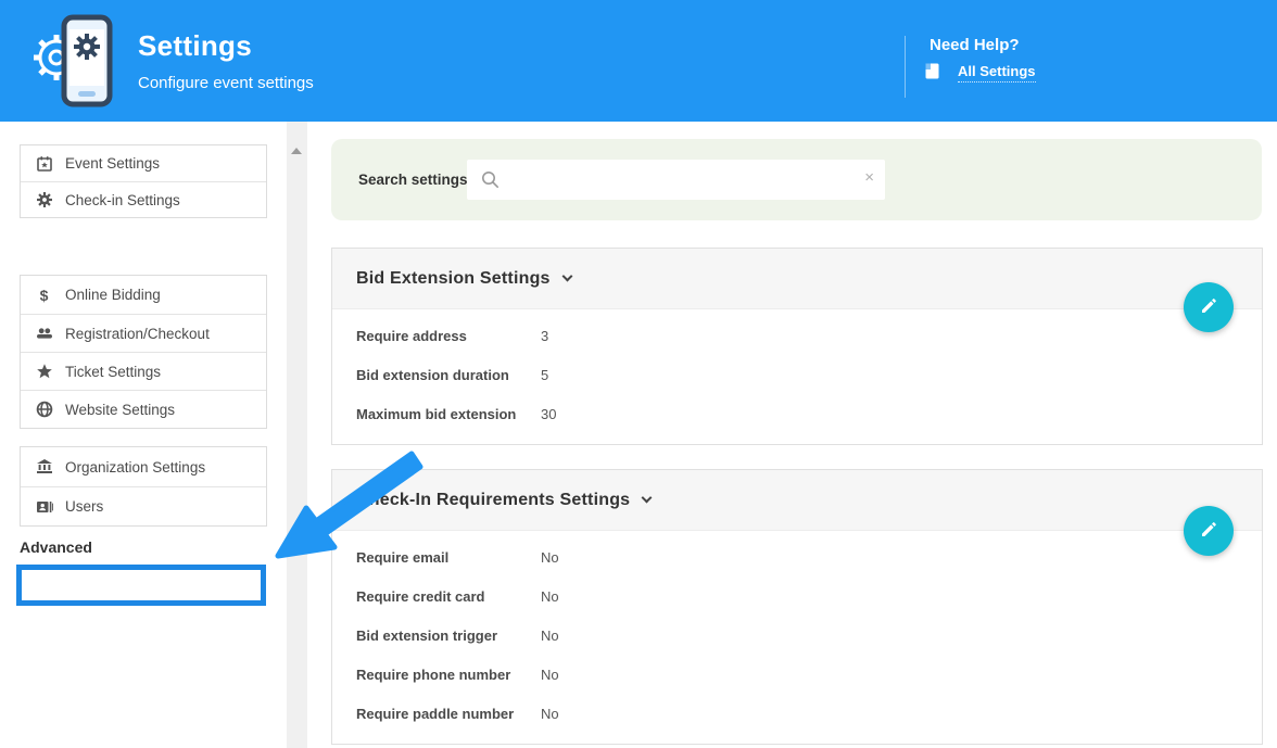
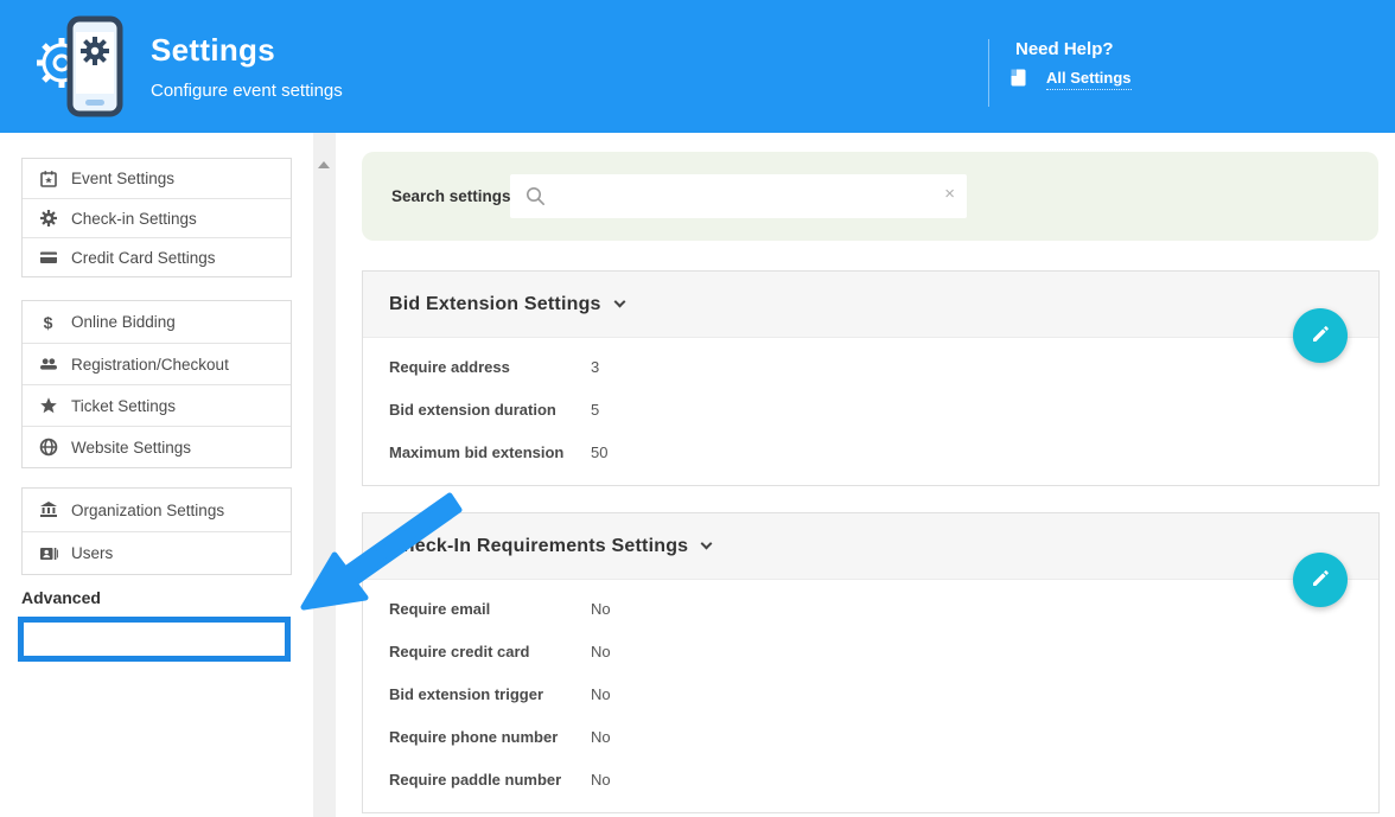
  Settings
  Configure event settings
  Need Help?
  All Settings
  Event Settings
  Check-in Settings
+ Credit Card Settings
  $
  Online Bidding
  Registration/Checkout
  Ticket Settings
  Website Settings
  Organization Settings
  Users
  Advanced
  Search settings
  ×
  Bid Extension Settings
  Require address
  3
  Bid extension duration
  5
  Maximum bid extension
- 30
+ 50
  eck-In Requirements Settings
  Require email
  No
  Require credit card
  No
  Bid extension trigger
  No
  Require phone number
  No
  Require paddle number
  No
